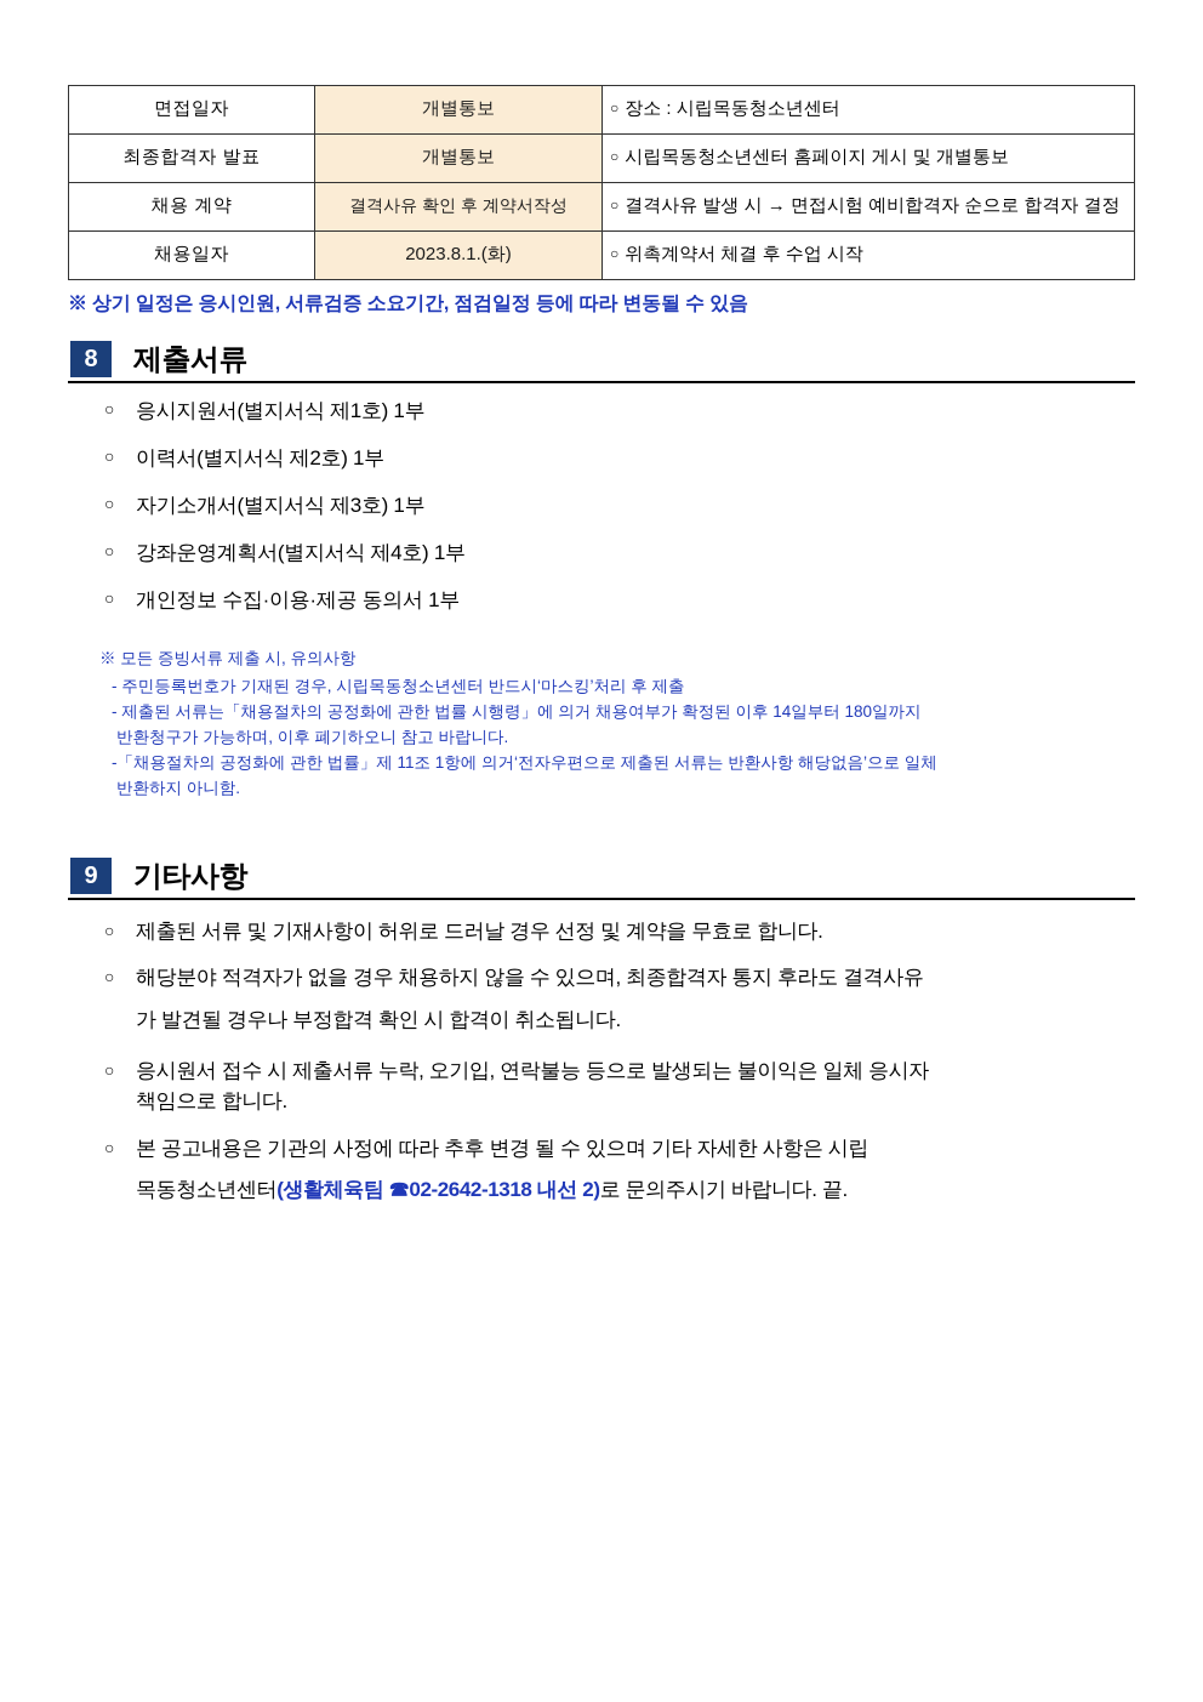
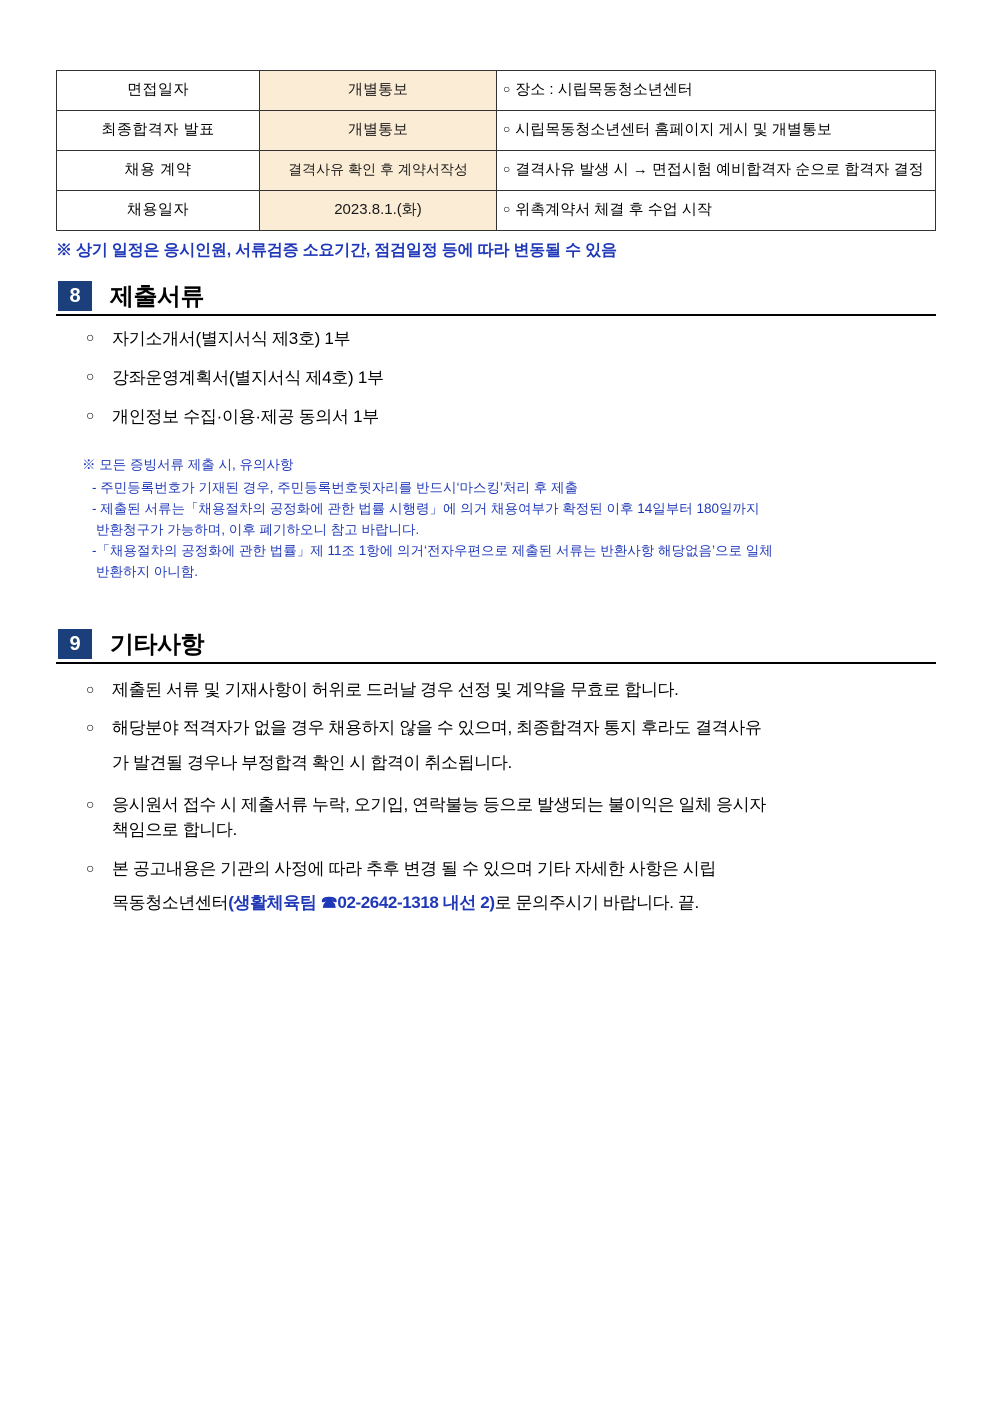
  면접일자	개별통보	○ 장소 : 시립목동청소년센터
  최종합격자 발표	개별통보	○ 시립목동청소년센터 홈페이지 게시 및 개별통보
  채용 계약	결격사유 확인 후 계약서작성	○ 결격사유 발생 시 → 면접시험 예비합격자 순으로 합격자 결정
  채용일자	2023.8.1.(화)	○ 위촉계약서 체결 후 수업 시작
  ※ 상기 일정은 응시인원, 서류검증 소요기간, 점검일정 등에 따라 변동될 수 있음
  8
  제출서류
- 응시지원서(별지서식 제1호) 1부
- 이력서(별지서식 제2호) 1부
  자기소개서(별지서식 제3호) 1부
  강좌운영계획서(별지서식 제4호) 1부
  개인정보 수집·이용·제공 동의서 1부
  ※ 모든 증빙서류 제출 시, 유의사항
- - 주민등록번호가 기재된 경우, 시립목동청소년센터 반드시‘마스킹’처리 후 제출
+ - 주민등록번호가 기재된 경우, 주민등록번호뒷자리를 반드시‘마스킹’처리 후 제출
  - 제출된 서류는「채용절차의 공정화에 관한 법률 시행령」에 의거 채용여부가 확정된 이후 14일부터 180일까지
  반환청구가 가능하며, 이후 폐기하오니 참고 바랍니다.
  -「채용절차의 공정화에 관한 법률」제 11조 1항에 의거‘전자우편으로 제출된 서류는 반환사항 해당없음’으로 일체
  반환하지 아니함.
  9
  기타사항
  제출된 서류 및 기재사항이 허위로 드러날 경우 선정 및 계약을 무효로 합니다.
  해당분야 적격자가 없을 경우 채용하지 않을 수 있으며, 최종합격자 통지 후라도 결격사유
  가 발견될 경우나 부정합격 확인 시 합격이 취소됩니다.
  응시원서 접수 시 제출서류 누락, 오기입, 연락불능 등으로 발생되는 불이익은 일체 응시자
  책임으로 합니다.
  본 공고내용은 기관의 사정에 따라 추후 변경 될 수 있으며 기타 자세한 사항은 시립
  목동청소년센터(생활체육팀 ☎02-2642-1318 내선 2)로 문의주시기 바랍니다. 끝.
